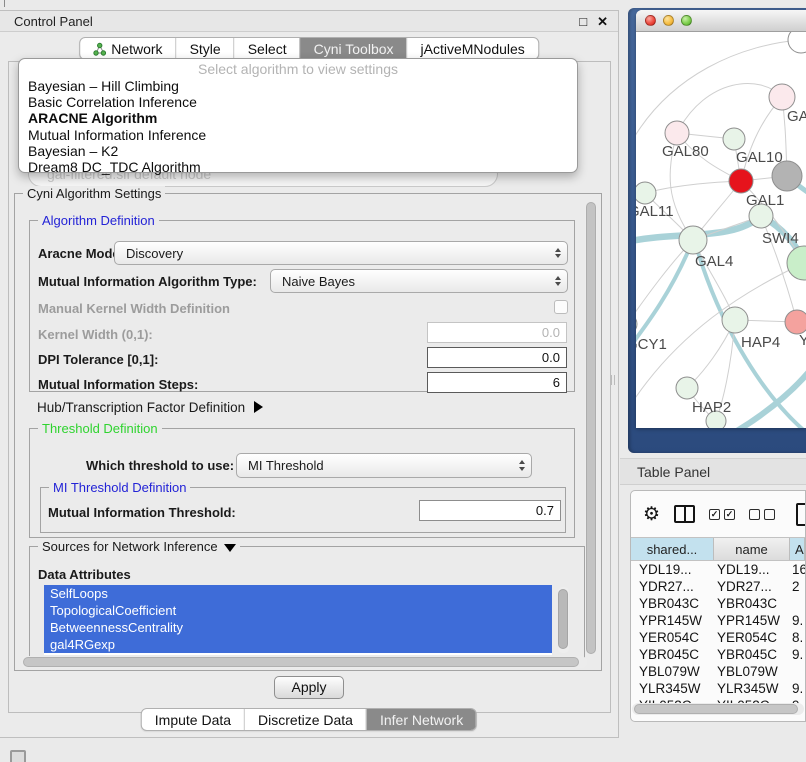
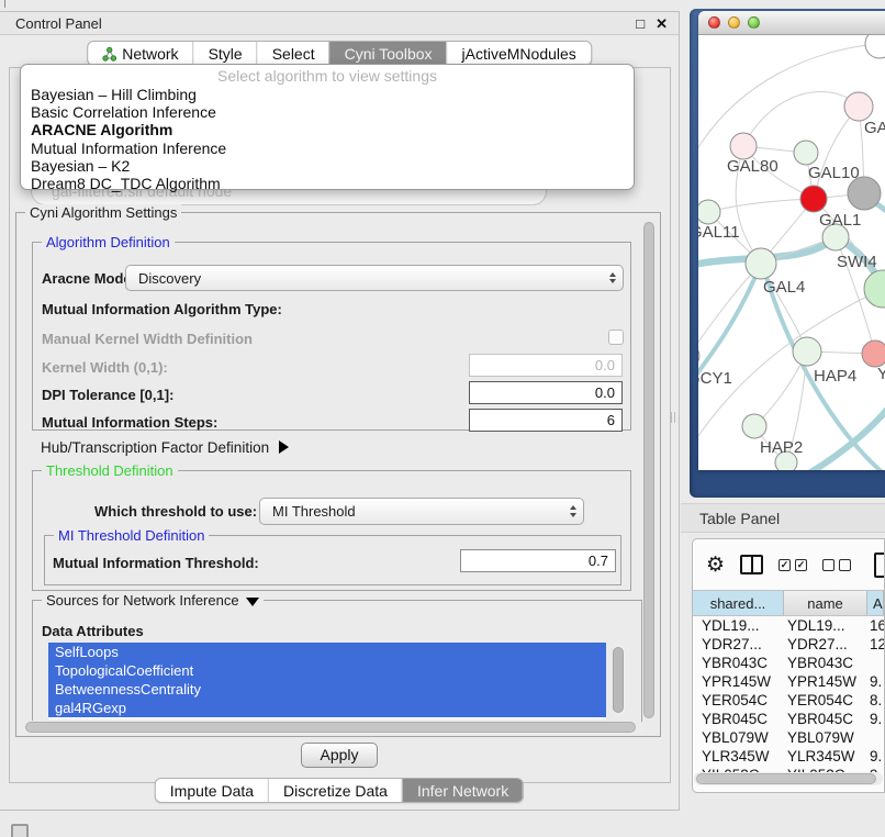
  Control Panel
  □
  ✕
  Network
  Style
  Select
  Cyni Toolbox
  jActiveMNodules
  gal-filtered.sif default node
  Select algorithm to view settings
  Bayesian – Hill Climbing
  Basic Correlation Inference
  ARACNE Algorithm
  Mutual Information Inference
  Bayesian – K2
  Dream8 DC_TDC Algorithm
  Cyni Algorithm Settings
  Algorithm Definition
  Aracne Mod
  Discovery
  Mutual Information Algorithm Type:
- Naive Bayes
  Manual Kernel Width Definition
  Kernel Width (0,1):
  0.0
  DPI Tolerance [0,1]:
  0.0
  Mutual Information Steps:
  6
  Hub/Transcription Factor Definition
  Threshold Definition
  Which threshold to use:
  MI Threshold
  MI Threshold Definition
  Mutual Information Threshold:
  0.7
  Sources for Network Inference
  Data Attributes
  SelfLoops
  TopologicalCoefficient
  BetweennessCentrality
  gal4RGexp
  Apply
  Impute Data
  Discretize Data
  Infer Network
  GAL80
  GAL10
  GAL1
  AL11
  SWI4
  GAL4
  CY1
  HAP4
  Y
  HAP2
  Table Panel
  ⚙
  ✓
  ✓
  shared...
  name
  A
  YDL19...
  YDL19...
  16
  YDR27...
  YDR27...
- 2
+ 12
  YBR043C
  YBR043C
  YPR145W
  YPR145W
  9.
  YER054C
  YER054C
  8.
  YBR045C
  YBR045C
  9.
  YBL079W
  YBL079W
  YLR345W
  YLR345W
  9.
